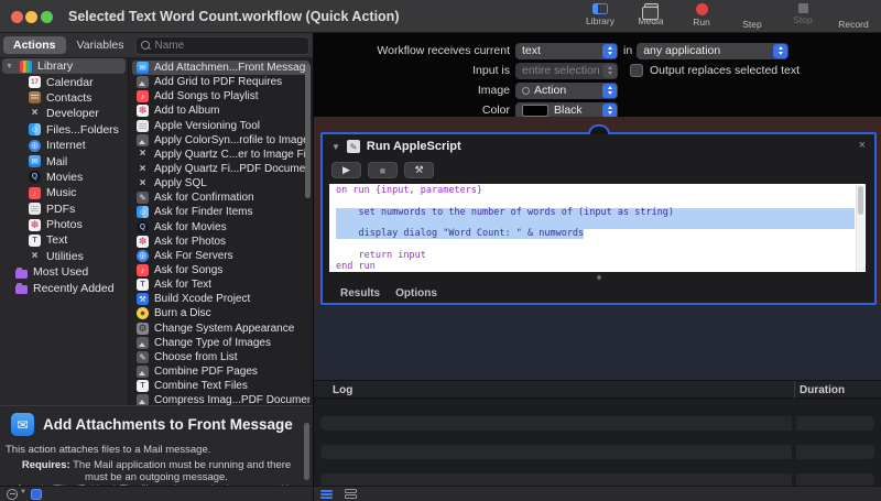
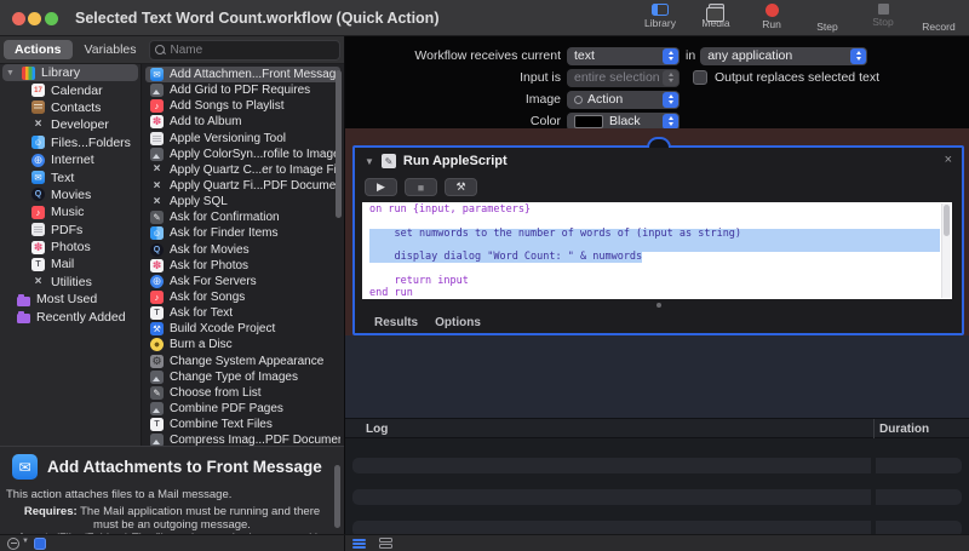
  Selected Text Word Count.workflow (Quick Action)
  Library
  Media
  Run
  Step
  Stop
  Record
  Actions
  Variables
  Name
  Library
  Calendar
  Contacts
  Developer
  Files...Folders
  Internet
- Mail
+ Text
  Movies
  Music
  PDFs
  Photos
- Text
+ Mail
  Utilities
  Most Used
  Recently Added
  Add Attachmen...Front Messag
  Add Grid to PDF Requires
  Add Songs to Playlist
  Add to Album
  Apple Versioning Tool
  Apply ColorSyn...rofile to Imag
  Apply Quartz C...er to Image F
  Apply Quartz Fi...PDF Docume
  Apply SQL
  Ask for Confirmation
  Ask for Finder Items
  Ask for Movies
  Ask for Photos
  Ask For Servers
  Ask for Songs
  Ask for Text
  Build Xcode Project
  Burn a Disc
  Change System Appearance
  Change Type of Images
  Choose from List
  Combine PDF Pages
  Combine Text Files
  Compress Imag...PDF Docume
  ✉
  Add Attachments to Front Message
  This action attaches files to a Mail message.
  Requires: The Mail application must be running and there must be an outgoing message.
  Workflow receives current
  text
  in
  any application
  Input is
  entire selection
  Output replaces selected text
  Image
  Action
  Color
  Black
  ▼
  ✎
  Run AppleScript
  ×
  ▶
  ■
  ⚒
  on run {input, parameters}
  set numwords to the number of words of (input as string)
  display dialog "Word Count: " & numwords
  return input
  end run
  Results
  Options
  Log
  Duration
